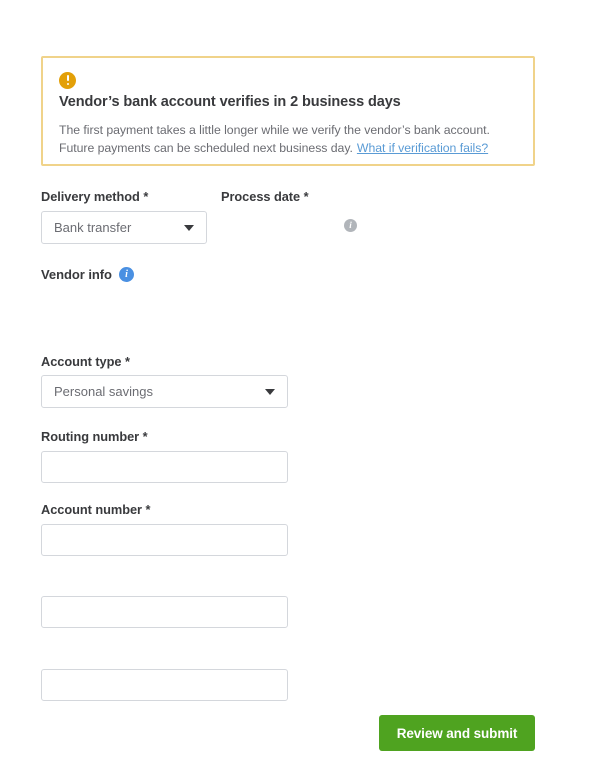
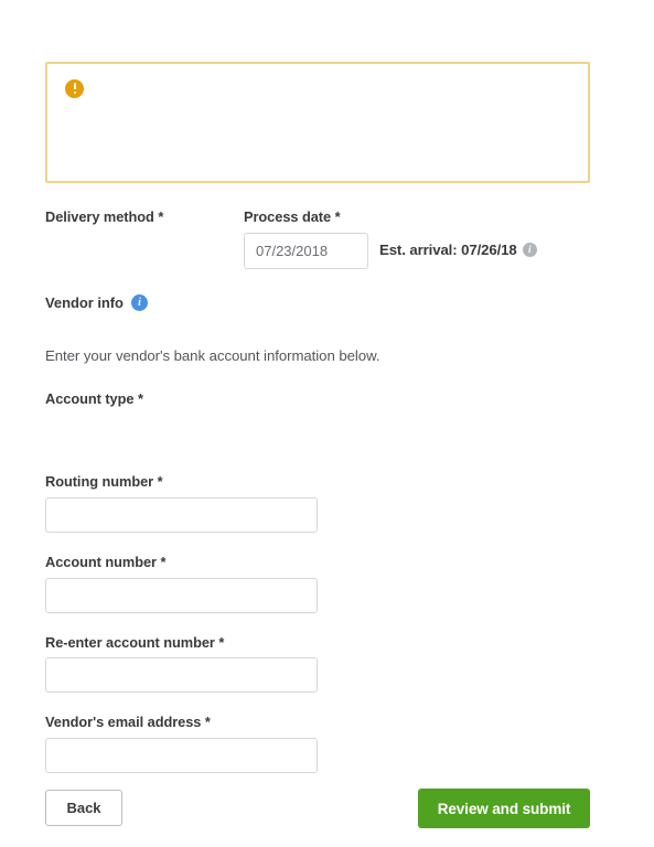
- Vendor’s bank account verifies in 2 business days
- The first payment takes a little longer while we verify the vendor’s bank account. Future payments can be scheduled next business day. What if verification fails?
  Delivery method *
- Bank transfer
  Process date *
+ 07/23/2018
+ Est. arrival: 07/26/18
  i
  Vendor info
  i
+ Enter your vendor's bank account information below.
  Account type *
- Personal savings
  Routing number *
  Account number *
+ Re-enter account number *
+ Vendor's email address *
+ Back
  Review and submit
